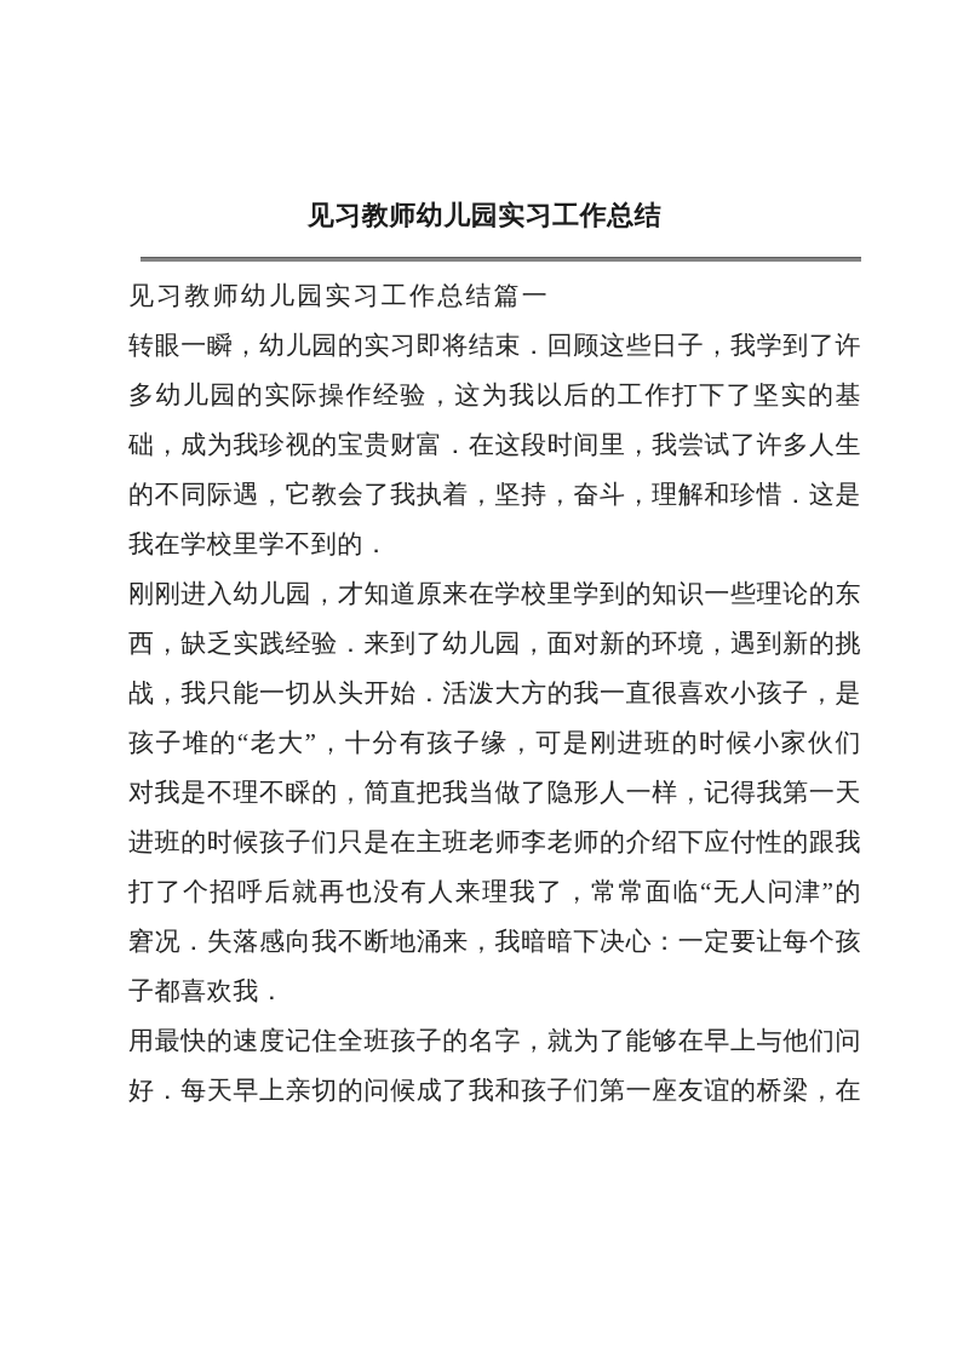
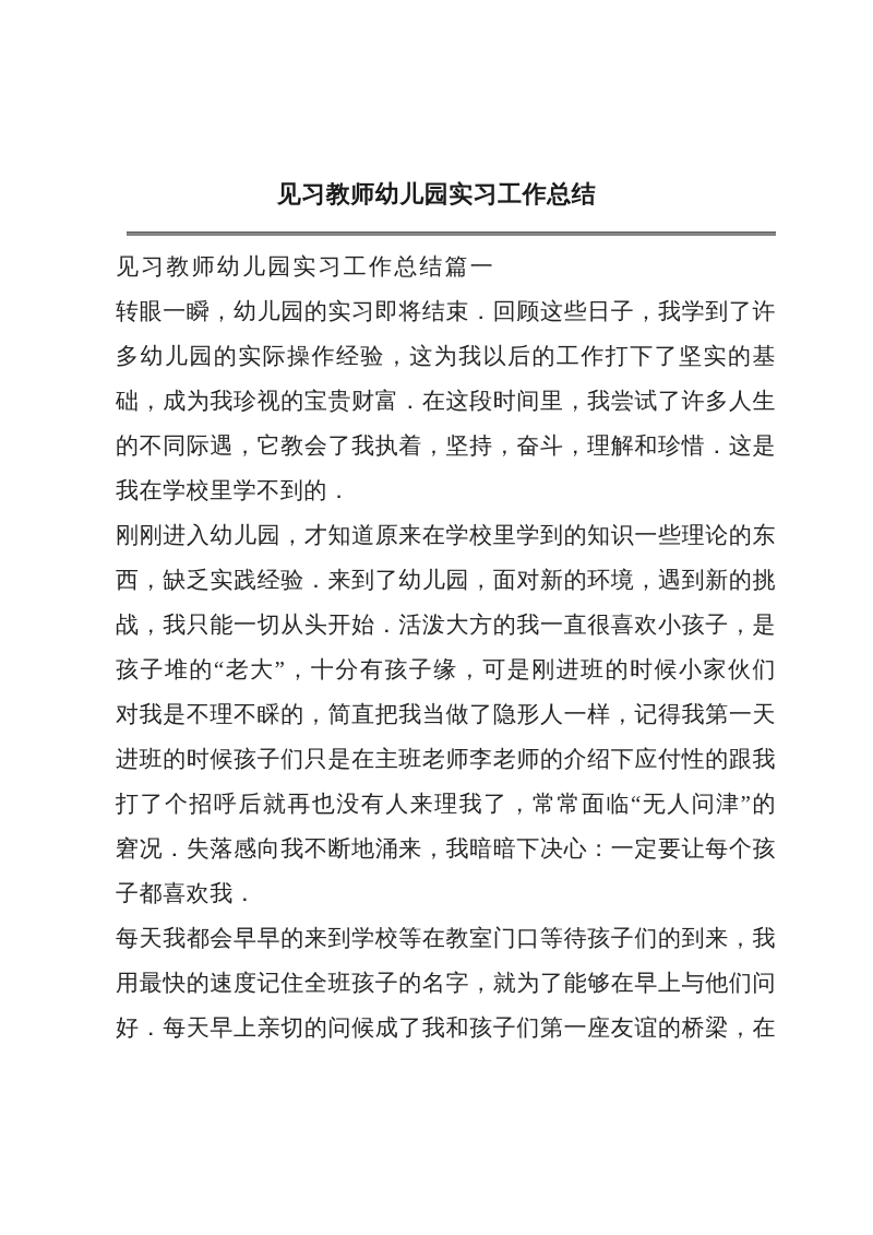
  见习教师幼儿园实习工作总结
  见习教师幼儿园实习工作总结篇一
  转眼一瞬，幼儿园的实习即将结束．回顾这些日子，我学到了许
  多幼儿园的实际操作经验，这为我以后的工作打下了坚实的基
  础，成为我珍视的宝贵财富．在这段时间里，我尝试了许多人生
  的不同际遇，它教会了我执着，坚持，奋斗，理解和珍惜．这是
  我在学校里学不到的．
  刚刚进入幼儿园，才知道原来在学校里学到的知识一些理论的东
  西，缺乏实践经验．来到了幼儿园，面对新的环境，遇到新的挑
  战，我只能一切从头开始．活泼大方的我一直很喜欢小孩子，是
  孩子堆的“老大”，十分有孩子缘，可是刚进班的时候小家伙们
  对我是不理不睬的，简直把我当做了隐形人一样，记得我第一天
  进班的时候孩子们只是在主班老师李老师的介绍下应付性的跟我
  打了个招呼后就再也没有人来理我了，常常面临“无人问津”的
  窘况．失落感向我不断地涌来，我暗暗下决心：一定要让每个孩
  子都喜欢我．
+ 每天我都会早早的来到学校等在教室门口等待孩子们的到来，我
  用最快的速度记住全班孩子的名字，就为了能够在早上与他们问
  好．每天早上亲切的问候成了我和孩子们第一座友谊的桥梁，在
